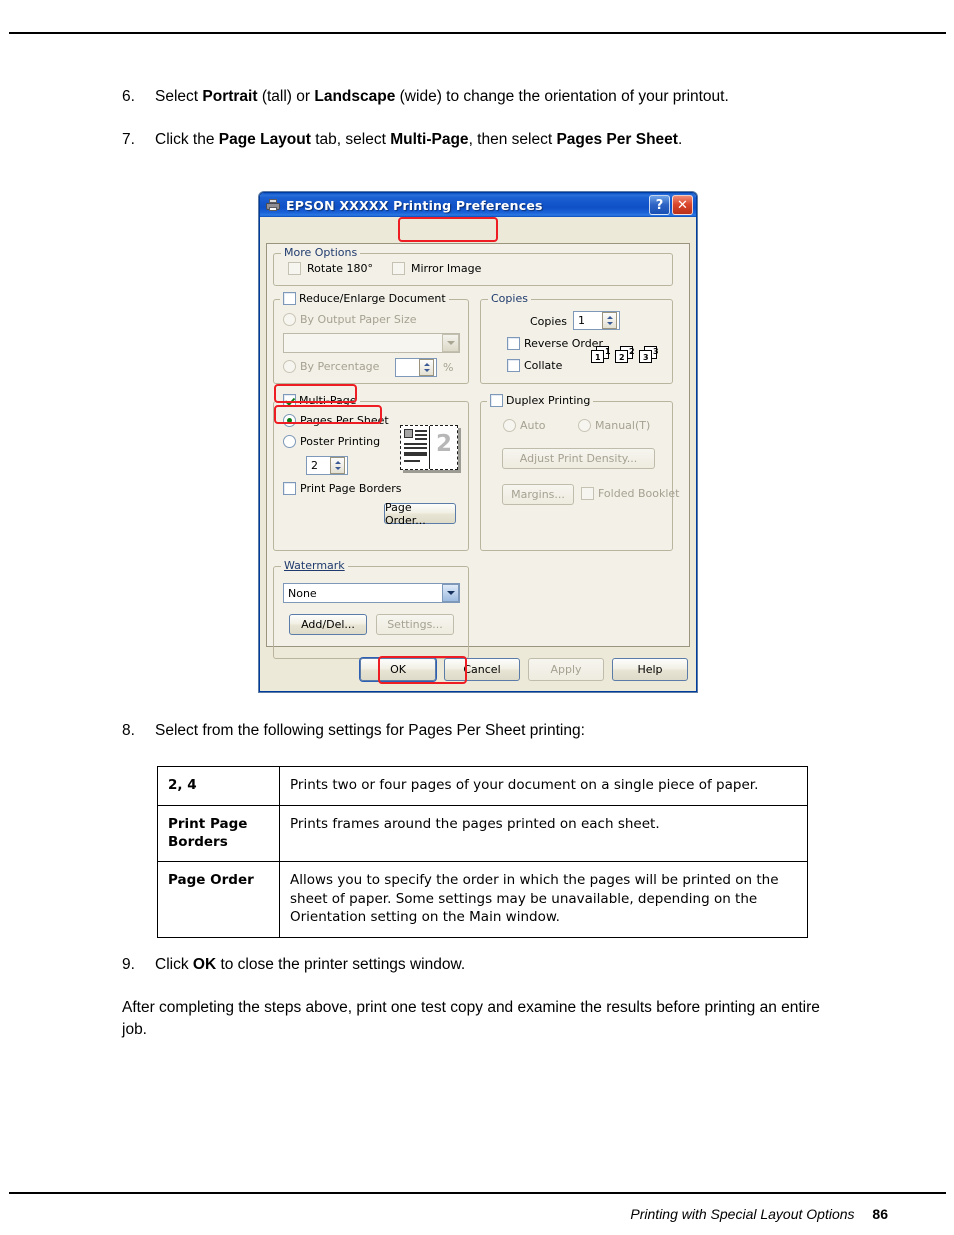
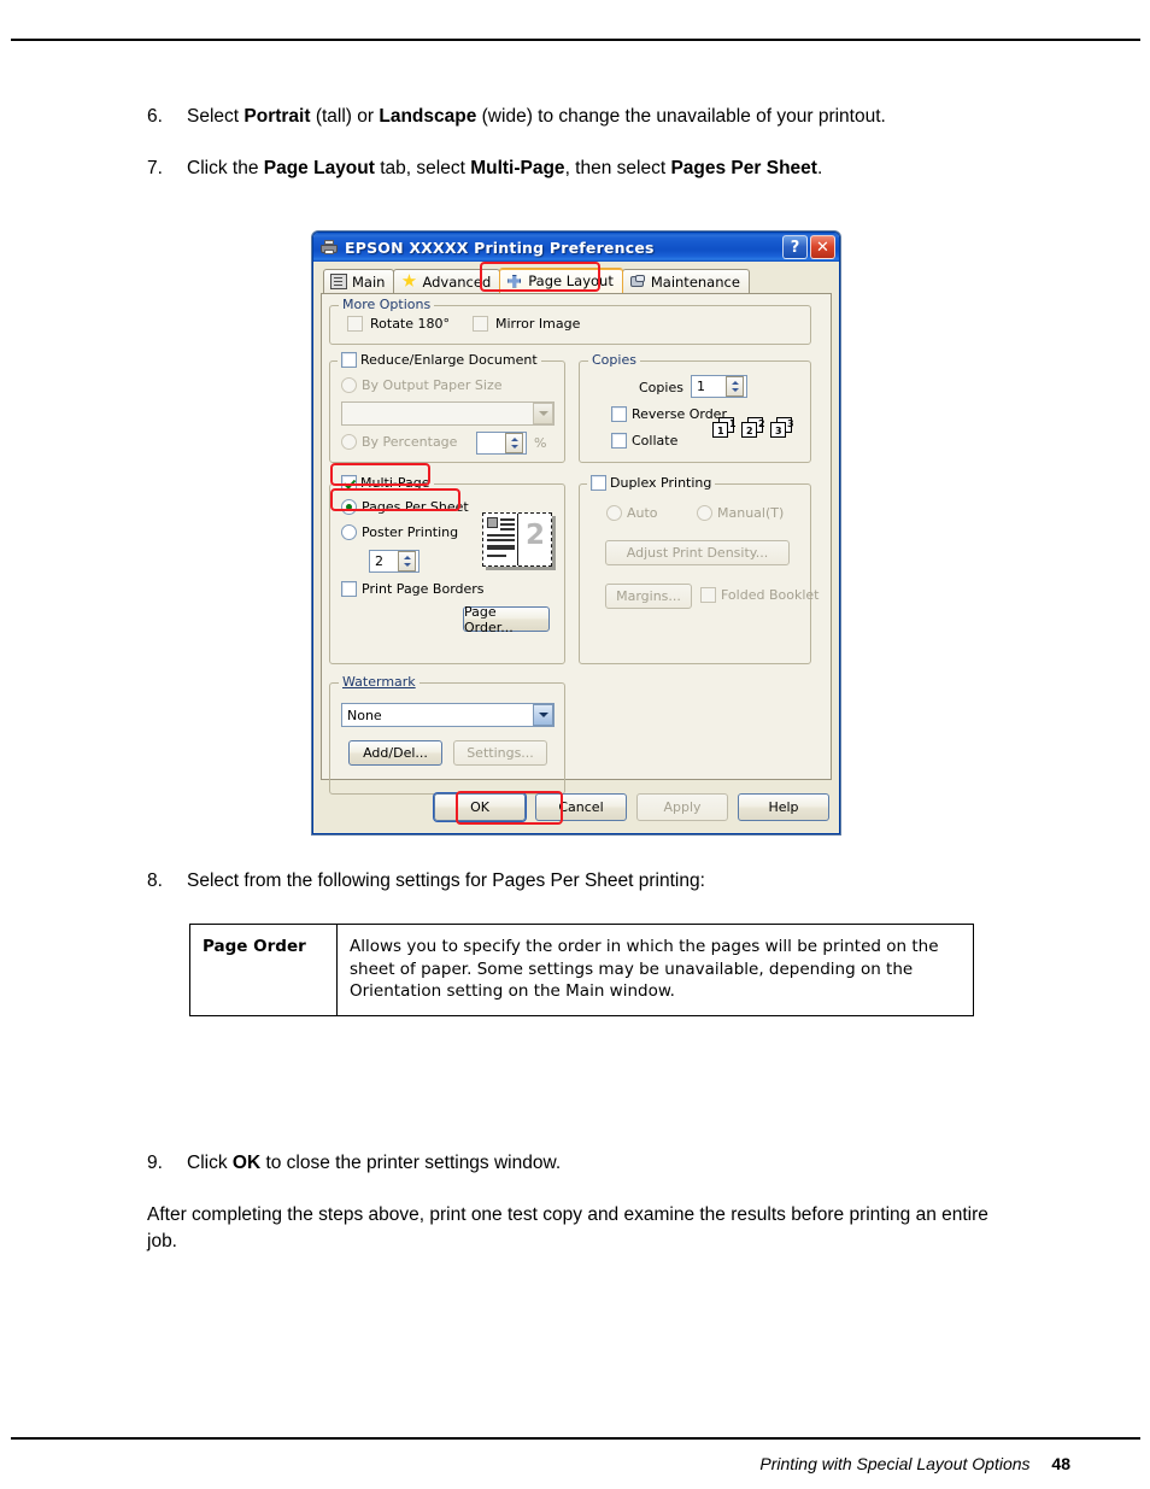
  6.
- Select Portrait (tall) or Landscape (wide) to change the orientation of your printout.
+ Select Portrait (tall) or Landscape (wide) to change the unavailable of your printout.
  7.
  Click the Page Layout tab, select Multi-Page, then select Pages Per Sheet.
  EPSON XXXXX Printing Preferences
  ?
  ✕
+ Main
+ Advanced
+ Page Layout
+ Maintenance
  More Options
  Rotate 180°
  Mirror Image
  Reduce/Enlarge Document
  By Output Paper Size
  By Percentage
  %
  Copies
  Copies
  1
  Reverse Order
  Collate
  1
  1
  2
  2
  3
  3
  Multi-Page
  Pages Per Sheet
  Poster Printing
  2
  Print Page Borders
  Page Order...
  2
  Duplex Printing
  Auto
  Manual(T)
  Adjust Print Density...
  Margins...
  Folded Booklet
  Watermark
  None
  Add/Del...
  Settings...
  OK
  Cancel
  Apply
  Help
  8.
  Select from the following settings for Pages Per Sheet printing:
- 2, 4	Prints two or four pages of your document on a single piece of paper.
- Print Page Borders	Prints frames around the pages printed on each sheet.
  Page Order	Allows you to specify the order in which the pages will be printed on the sheet of paper. Some settings may be unavailable, depending on the Orientation setting on the Main window.
  9.
  Click OK to close the printer settings window.
  After completing the steps above, print one test copy and examine the results before printing an entire job.
- Printing with Special Layout Options 86
+ Printing with Special Layout Options 48
